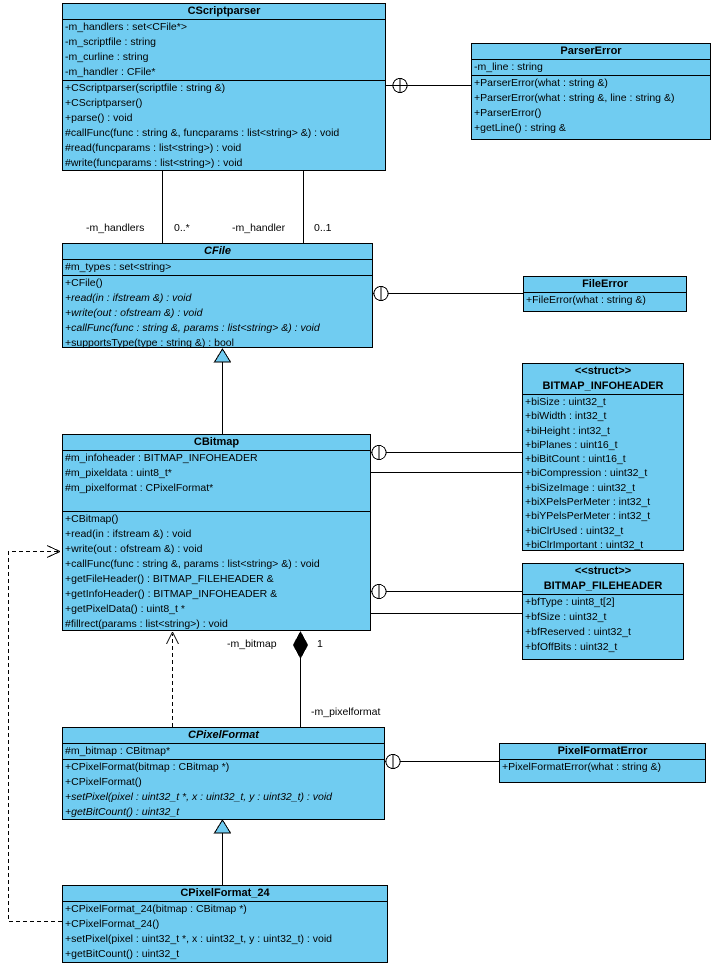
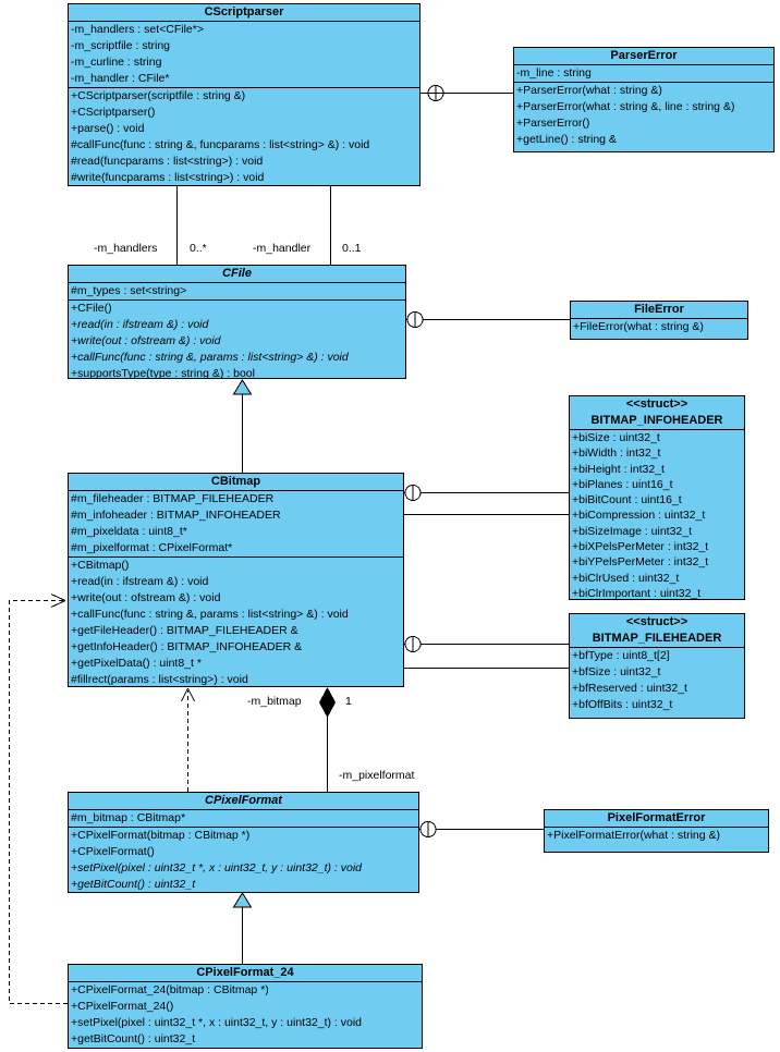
  CScriptparser
  -m_handlers : set<CFile*>
  -m_scriptfile : string
  -m_curline : string
  -m_handler : CFile*
  +CScriptparser(scriptfile : string &)
  +CScriptparser()
  +parse() : void
  #callFunc(func : string &, funcparams : list<string> &) : void
  #read(funcparams : list<string>) : void
  #write(funcparams : list<string>) : void
  ParserError
  -m_line : string
  +ParserError(what : string &)
  +ParserError(what : string &, line : string &)
  +ParserError()
  +getLine() : string &
  CFile
  #m_types : set<string>
  +CFile()
  +read(in : ifstream &) : void
  +write(out : ofstream &) : void
  +callFunc(func : string &, params : list<string> &) : void
  +supportsType(type : string &) : bool
  FileError
  +FileError(what : string &)
  CBitmap
+ #m_fileheader : BITMAP_FILEHEADER
  #m_infoheader : BITMAP_INFOHEADER
  #m_pixeldata : uint8_t*
  #m_pixelformat : CPixelFormat*
  +CBitmap()
  +read(in : ifstream &) : void
  +write(out : ofstream &) : void
  +callFunc(func : string &, params : list<string> &) : void
  +getFileHeader() : BITMAP_FILEHEADER &
  +getInfoHeader() : BITMAP_INFOHEADER &
  +getPixelData() : uint8_t *
  #fillrect(params : list<string>) : void
  <<struct>>
  BITMAP_INFOHEADER
  +biSize : uint32_t
  +biWidth : int32_t
  +biHeight : int32_t
  +biPlanes : uint16_t
  +biBitCount : uint16_t
  +biCompression : uint32_t
  +biSizeImage : uint32_t
  +biXPelsPerMeter : int32_t
  +biYPelsPerMeter : int32_t
  +biClrUsed : uint32_t
  +biClrImportant : uint32_t
  <<struct>>
  BITMAP_FILEHEADER
  +bfType : uint8_t[2]
  +bfSize : uint32_t
  +bfReserved : uint32_t
  +bfOffBits : uint32_t
  CPixelFormat
  #m_bitmap : CBitmap*
  +CPixelFormat(bitmap : CBitmap *)
  +CPixelFormat()
  +setPixel(pixel : uint32_t *, x : uint32_t, y : uint32_t) : void
  +getBitCount() : uint32_t
  PixelFormatError
  +PixelFormatError(what : string &)
  CPixelFormat_24
  +CPixelFormat_24(bitmap : CBitmap *)
  +CPixelFormat_24()
  +setPixel(pixel : uint32_t *, x : uint32_t, y : uint32_t) : void
  +getBitCount() : uint32_t
  -m_handlers
  0..*
  -m_handler
  0..1
  -m_bitmap
  1
  -m_pixelformat
